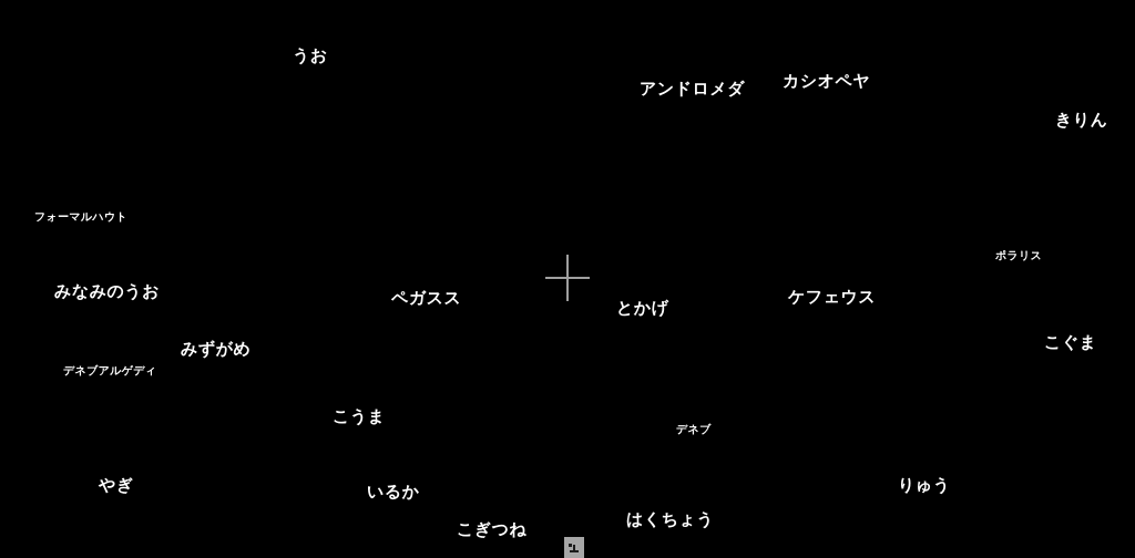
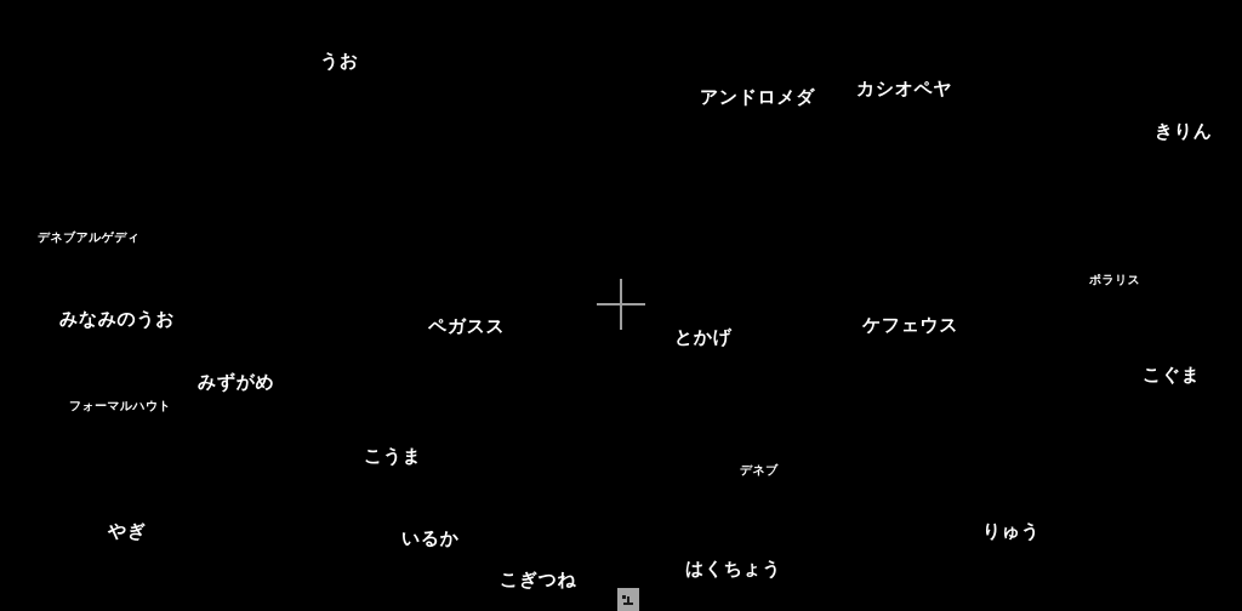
  うお
  アンドロメダ
  カシオペヤ
  きりん
  みなみのうお
  ペガスス
  とかげ
  ケフェウス
  こぐま
  みずがめ
  こうま
  やぎ
  いるか
  りゅう
  こぎつね
  はくちょう
- フォーマルハウト
+ デネブアルゲディ
  ポラリス
- デネブアルゲディ
+ フォーマルハウト
  デネブ
